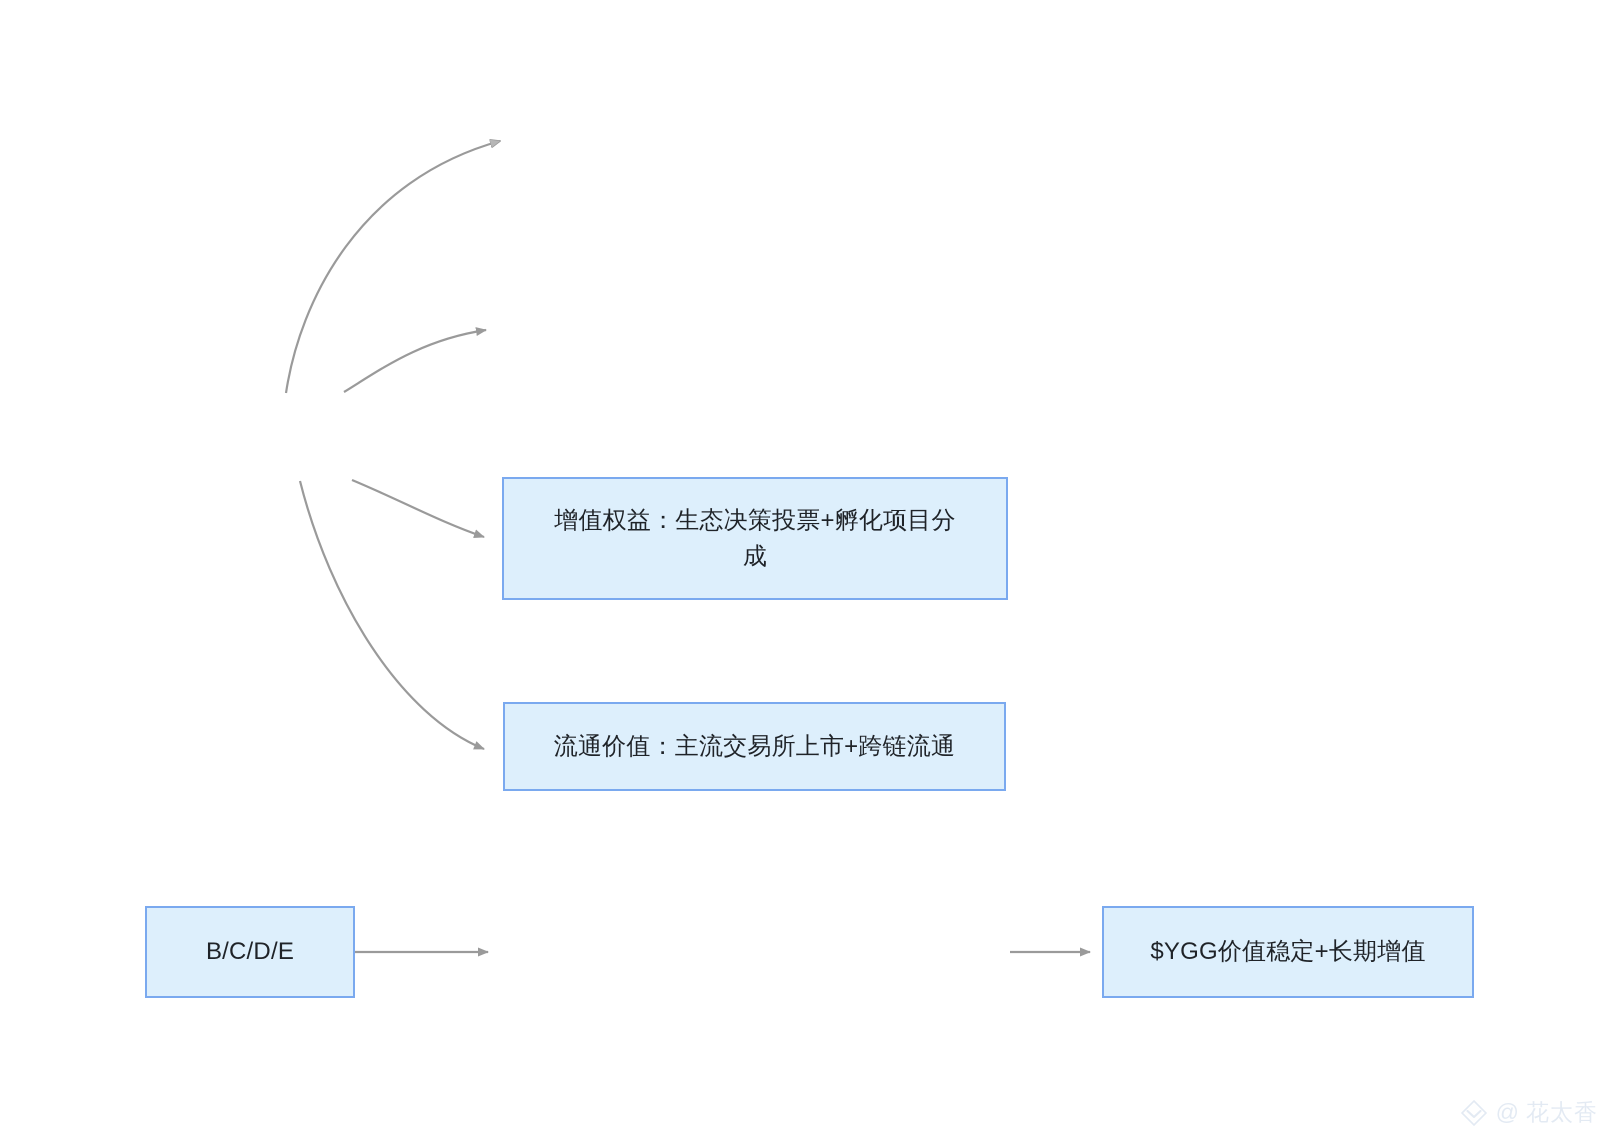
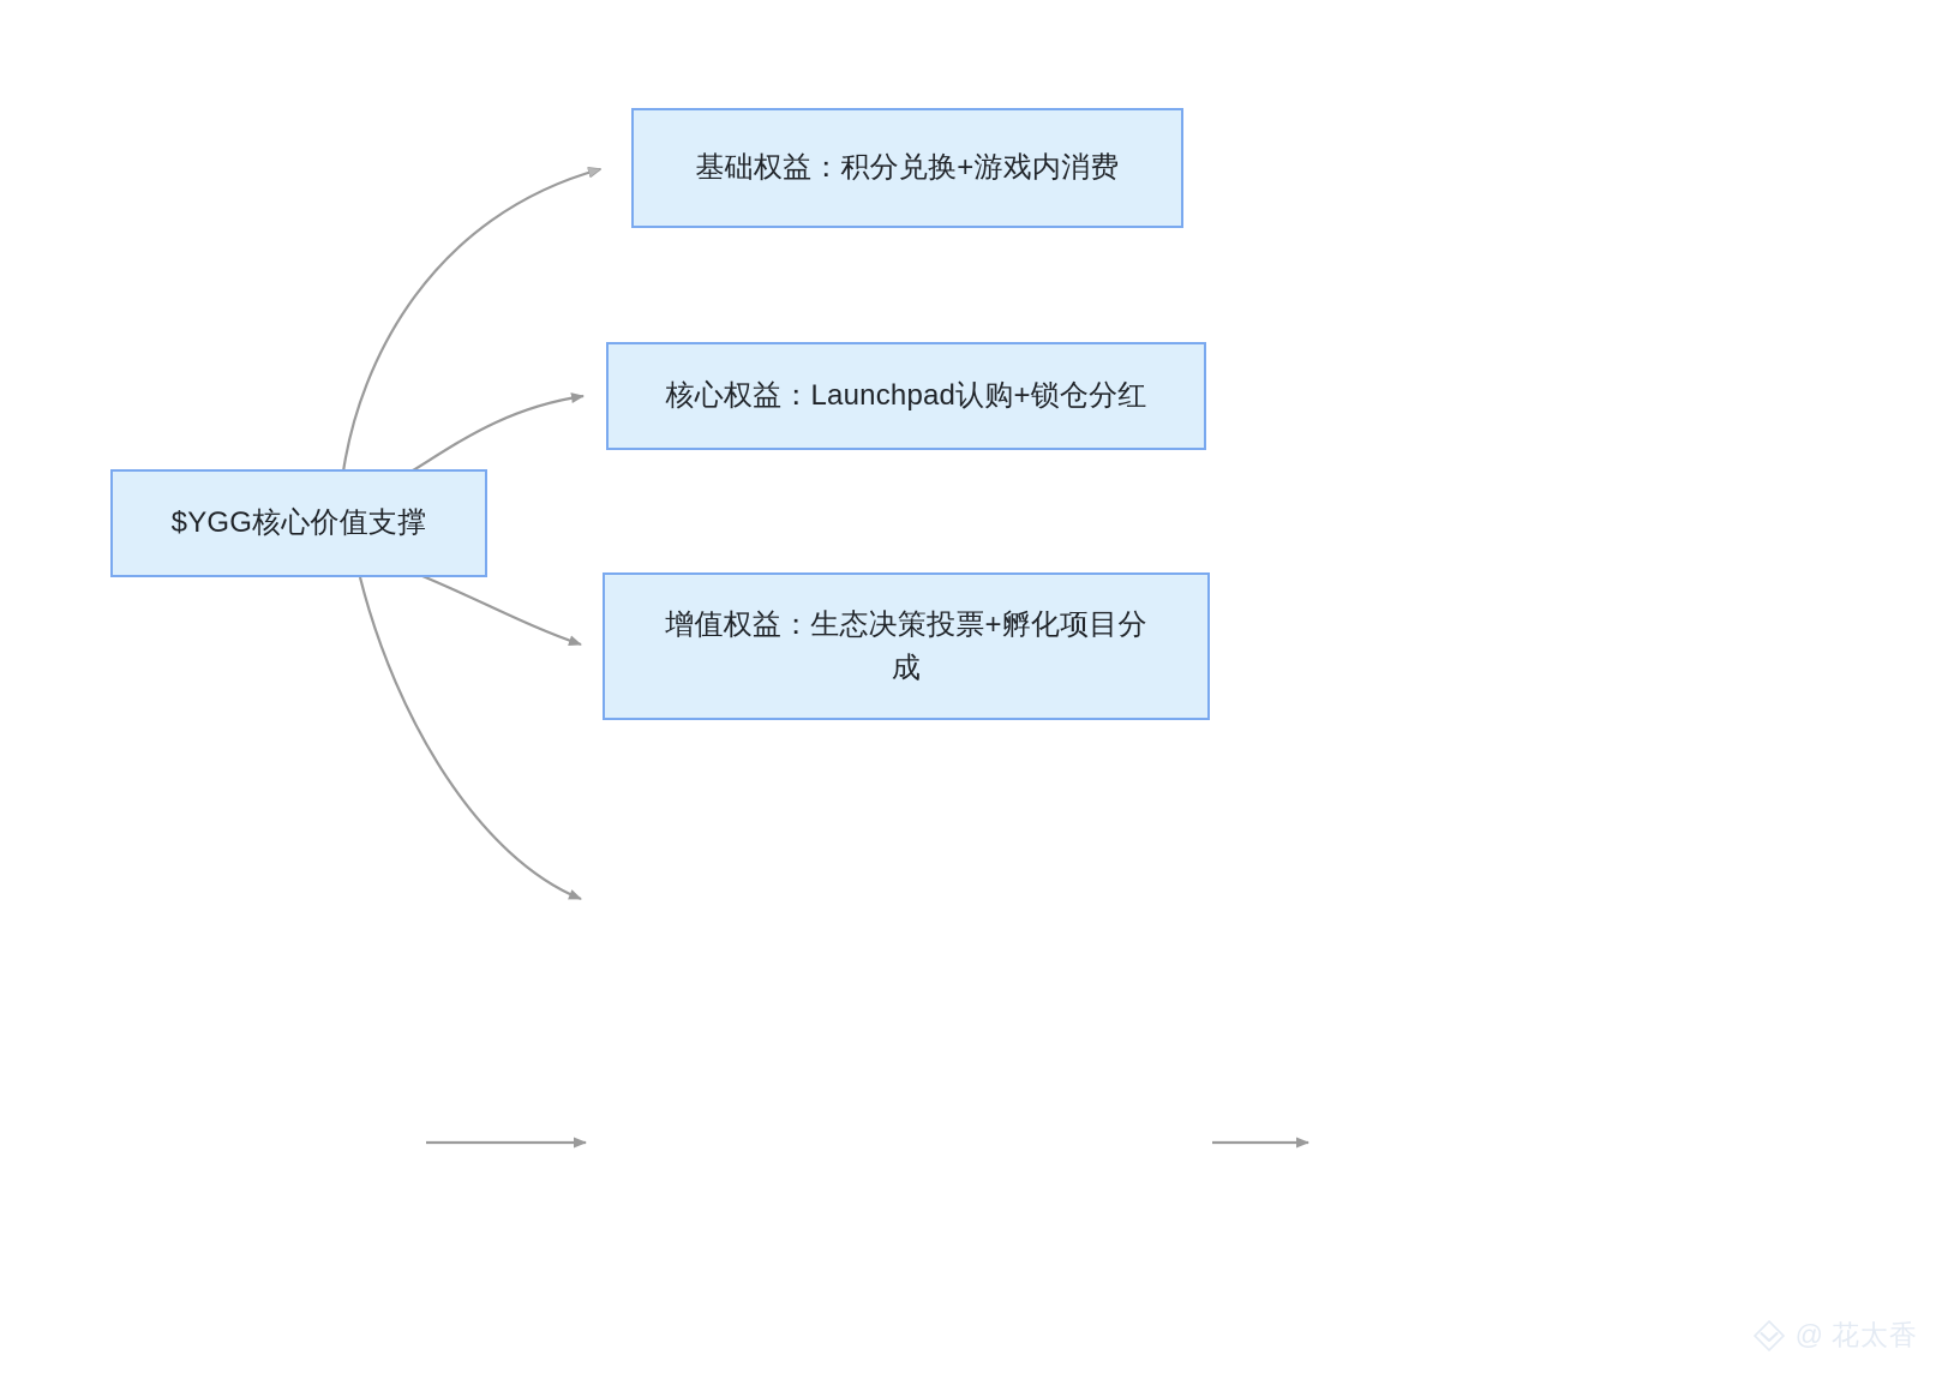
+ $YGG核心价值支撑
+ 基础权益：积分兑换+游戏内消费
+ 核心权益：Launchpad认购+锁仓分红
  增值权益：生态决策投票+孵化项目分
  成
- 流通价值：主流交易所上市+跨链流通
- B/C/D/E
- $YGG价值稳定+长期增值
  @
  花太香
